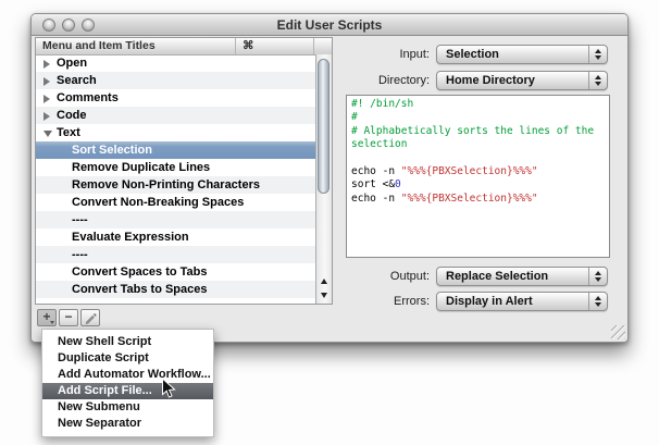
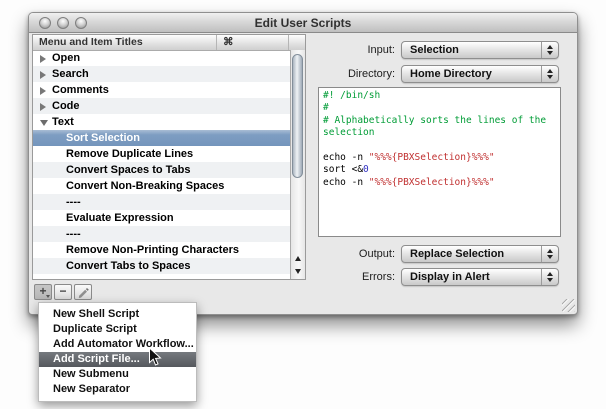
  Edit User Scripts
  Menu and Item Titles
  ⌘
  Open
  Search
  Comments
  Code
  Text
  Sort Selection
  Remove Duplicate Lines
- Remove Non-Printing Characters
+ Convert Spaces to Tabs
  Convert Non-Breaking Spaces
  ----
  Evaluate Expression
  ----
- Convert Spaces to Tabs
+ Remove Non-Printing Characters
  Convert Tabs to Spaces
  +
  −
  Input:
  Selection
  Directory:
  Home Directory
  #! /bin/sh
  #
  # Alphabetically sorts the lines of the
  selection
  echo -n "%%%{PBXSelection}%%%"
  sort <&0
  echo -n "%%%{PBXSelection}%%%"
  Output:
  Replace Selection
  Errors:
  Display in Alert
  New Shell Script
  Duplicate Script
  Add Automator Workflow...
  Add Script File...
  New Submenu
  New Separator
